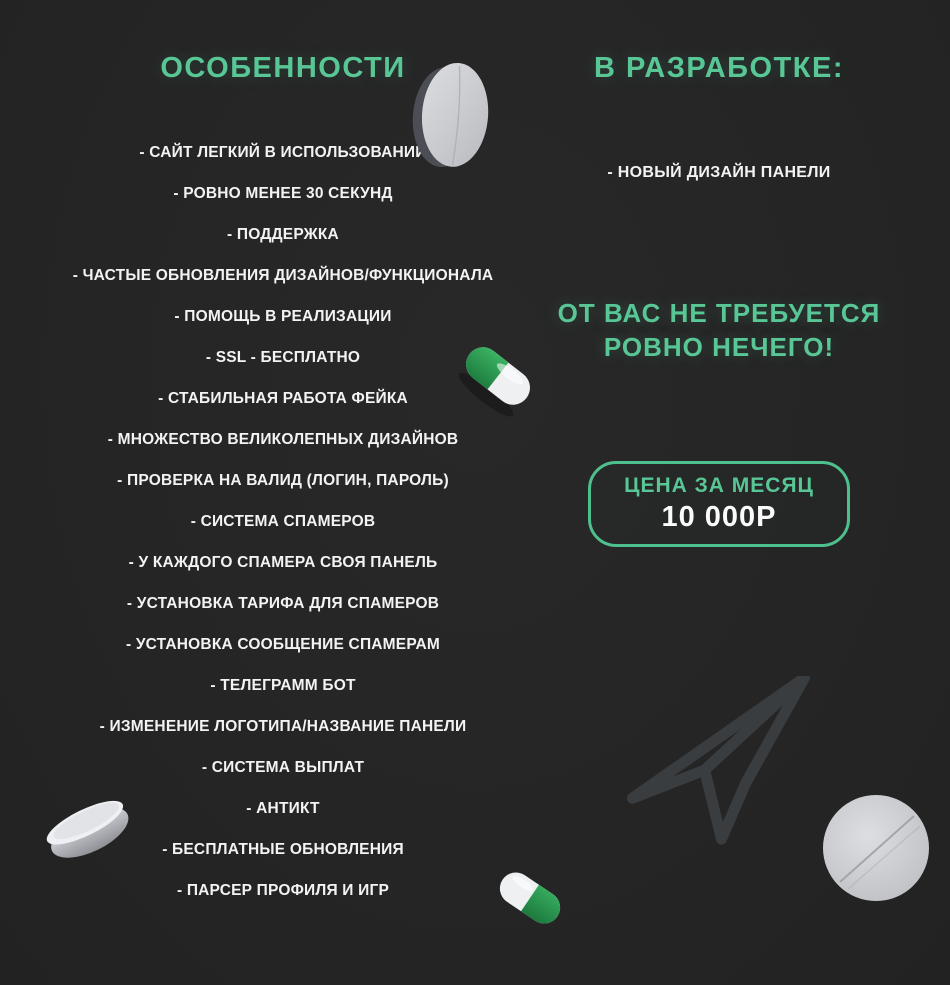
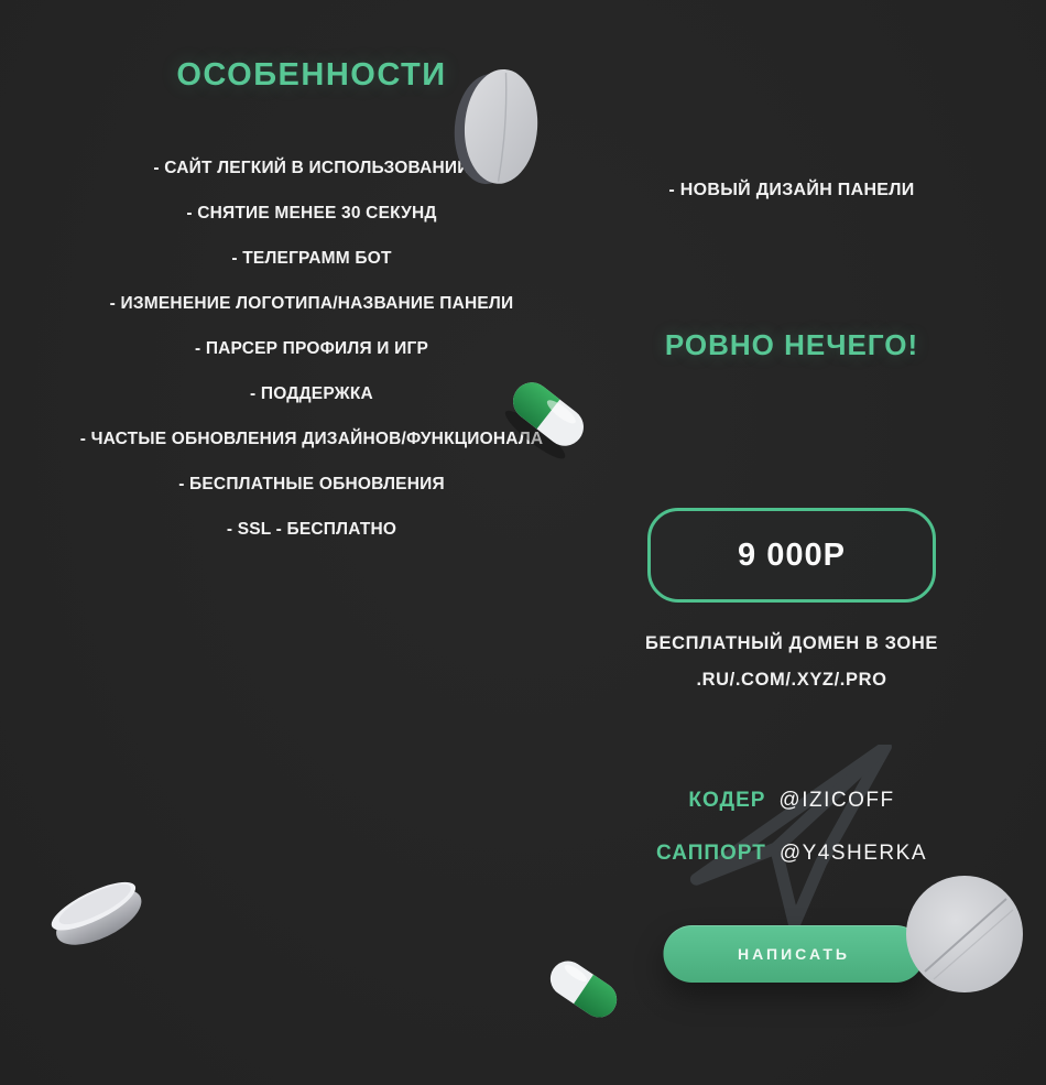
  ОСОБЕННОСТИ
  - САЙТ ЛЕГКИЙ В ИСПОЛЬЗОВАНИ
- - РОВНО МЕНЕЕ 30 СЕКУНД
+ - СНЯТИЕ МЕНЕЕ 30 СЕКУНД
- - ПОДДЕРЖКА
+ - ТЕЛЕГРАММ БОТ
- - ЧАСТЫЕ ОБНОВЛЕНИЯ ДИЗАЙНОВ/ФУНКЦИОНАЛА
+ - ИЗМЕНЕНИЕ ЛОГОТИПА/НАЗВАНИЕ ПАНЕЛИ
- - ПОМОЩЬ В РЕАЛИЗАЦИИ
- - SSL - БЕСПЛАТНО
+ - ПАРСЕР ПРОФИЛЯ И ИГР
- - СТАБИЛЬНАЯ РАБОТА ФЕЙКА
- - МНОЖЕСТВО ВЕЛИКОЛЕПНЫХ ДИЗАЙНОВ
- - ПРОВЕРКА НА ВАЛИД (ЛОГИН, ПАРОЛЬ)
- - СИСТЕМА СПАМЕРОВ
- - У КАЖДОГО СПАМЕРА СВОЯ ПАНЕЛЬ
- - УСТАНОВКА ТАРИФА ДЛЯ СПАМЕРОВ
- - УСТАНОВКА СООБЩЕНИЕ СПАМЕРАМ
- - ТЕЛЕГРАММ БОТ
+ - ПОДДЕРЖКА
- - ИЗМЕНЕНИЕ ЛОГОТИПА/НАЗВАНИЕ ПАНЕЛИ
+ - ЧАСТЫЕ ОБНОВЛЕНИЯ ДИЗАЙНОВ/ФУНКЦИОНАЛА
- - СИСТЕМА ВЫПЛАТ
- - АНТИКТ
  - БЕСПЛАТНЫЕ ОБНОВЛЕНИЯ
- - ПАРСЕР ПРОФИЛЯ И ИГР
+ - SSL - БЕСПЛАТНО
- В РАЗРАБОТКЕ:
  - НОВЫЙ ДИЗАЙН ПАНЕЛИ
- ОТ ВАС НЕ ТРЕБУЕТСЯ
  РОВНО НЕЧЕГО!
- ЦЕНА ЗА МЕСЯЦ
- 10 000Р
+ 9 000Р
+ БЕСПЛАТНЫЙ ДОМЕН В ЗОНЕ
+ .RU/.COM/.XYZ/.PRO
+ КОДЕР
+ @IZICOFF
+ САППОРТ
+ @Y4SHERKA
+ НАПИСАТЬ
